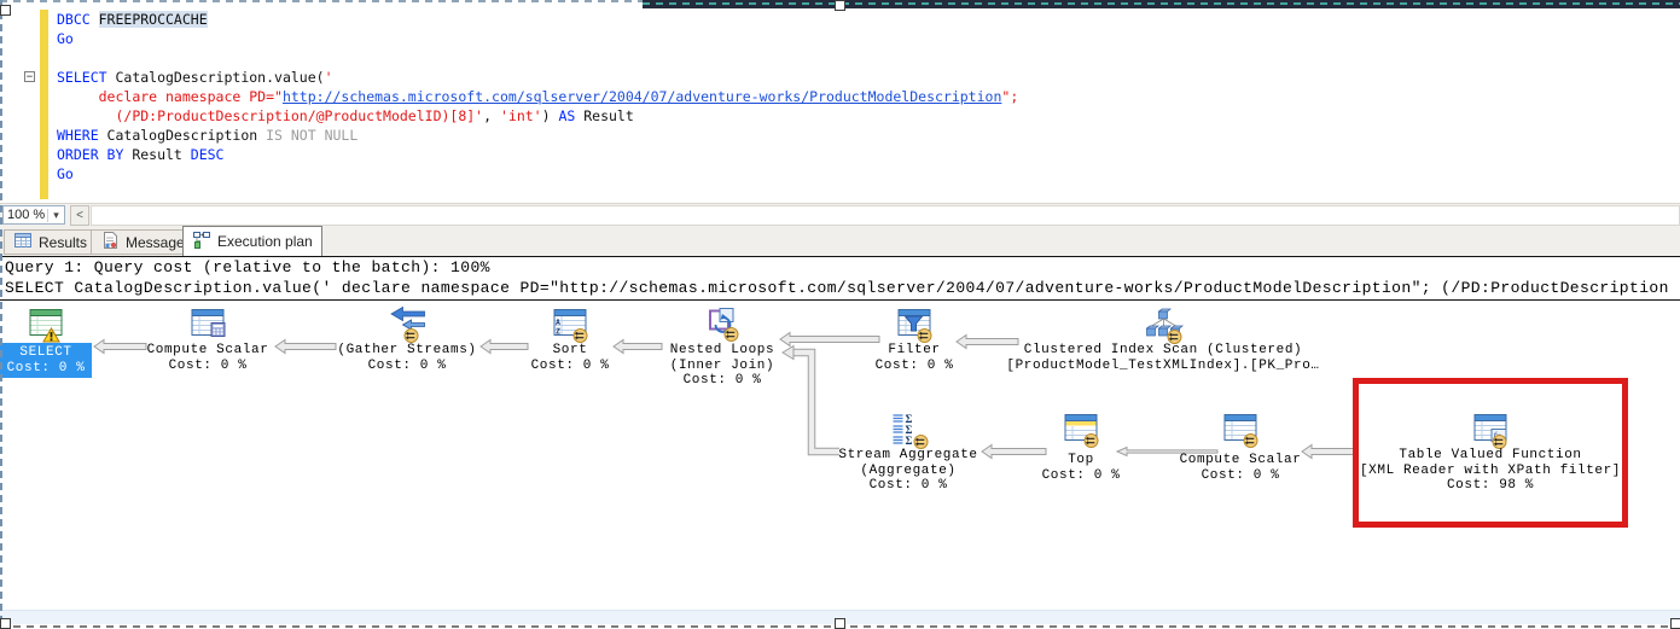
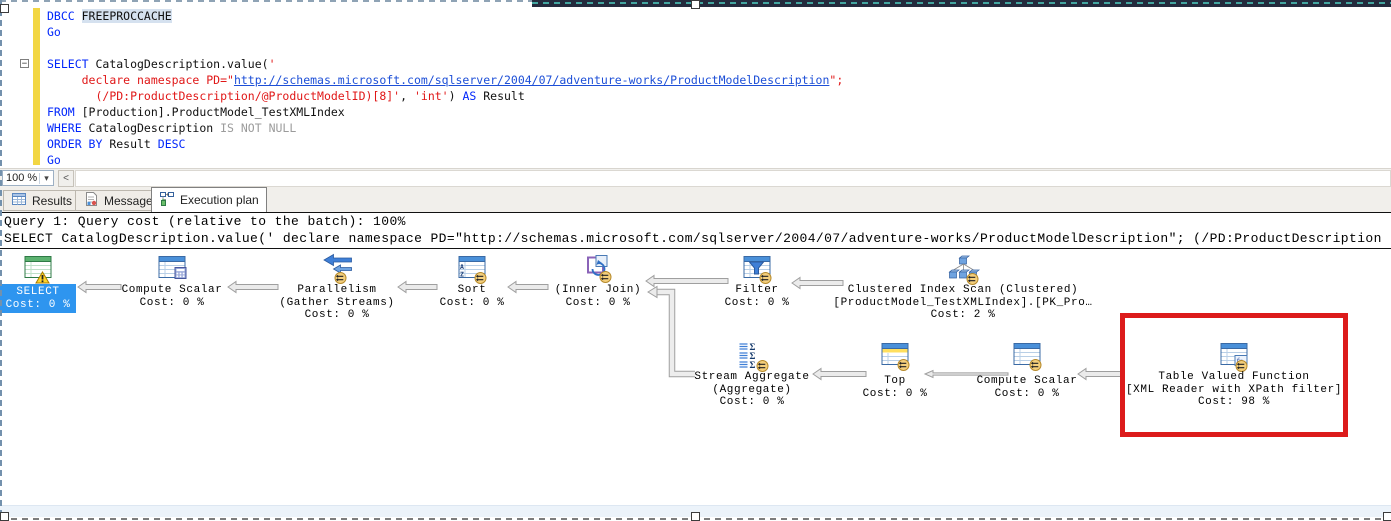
  DBCC FREEPROCCACHE
  Go
  −
  SELECT CatalogDescription.value('
  declare namespace PD="http://schemas.microsoft.com/sqlserver/2004/07/adventure-works/ProductModelDescription";
  (/PD:ProductDescription/@ProductModelID)[8]', 'int') AS Result
+ FROM [Production].ProductModel_TestXMLIndex
  WHERE CatalogDescription IS NOT NULL
  ORDER BY Result DESC
  Go
  100 %
  ▾
  <
  Results
  Message
  Execution plan
  Query 1: Query cost (relative to the batch): 100%
  SELECT CatalogDescription.value(' declare namespace PD="http://schemas.microsoft.com/sqlserver/2004/07/adventure-works/ProductModelDescription"; (/PD:ProductDescription
  SELECT
  Cost: 0 %
  Compute Scalar
  Cost: 0 %
+ Parallelism
  (Gather Streams)
  Cost: 0 %
  A
  Z
  Sort
  Cost: 0 %
- Nested Loops
  (Inner Join)
  Cost: 0 %
  Filter
  Cost: 0 %
  Clustered Index Scan (Clustered)
  [ProductModel_TestXMLIndex].[PK_Pro…
+ Cost: 2 %
  Σ
  Σ
  Σ
  Stream Aggregate
  (Aggregate)
  Cost: 0 %
  Top
  Cost: 0 %
  Compute Scalar
  Cost: 0 %
  Table Valued Function
  [XML Reader with XPath filter]
  Cost: 98 %
